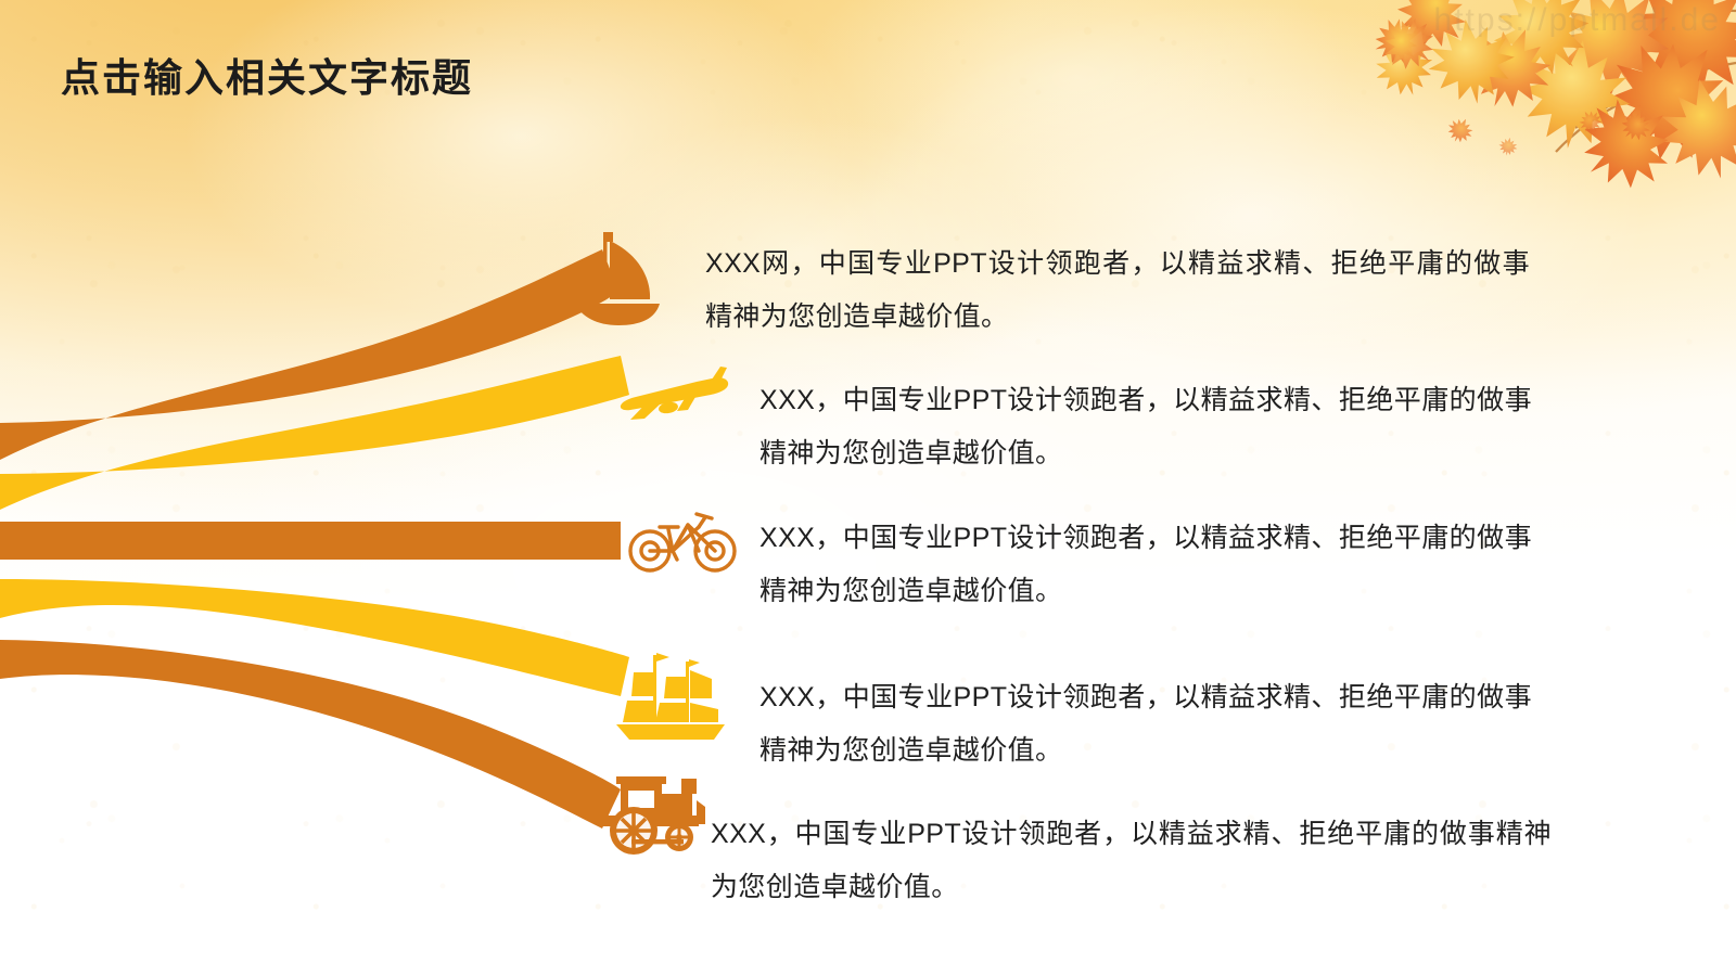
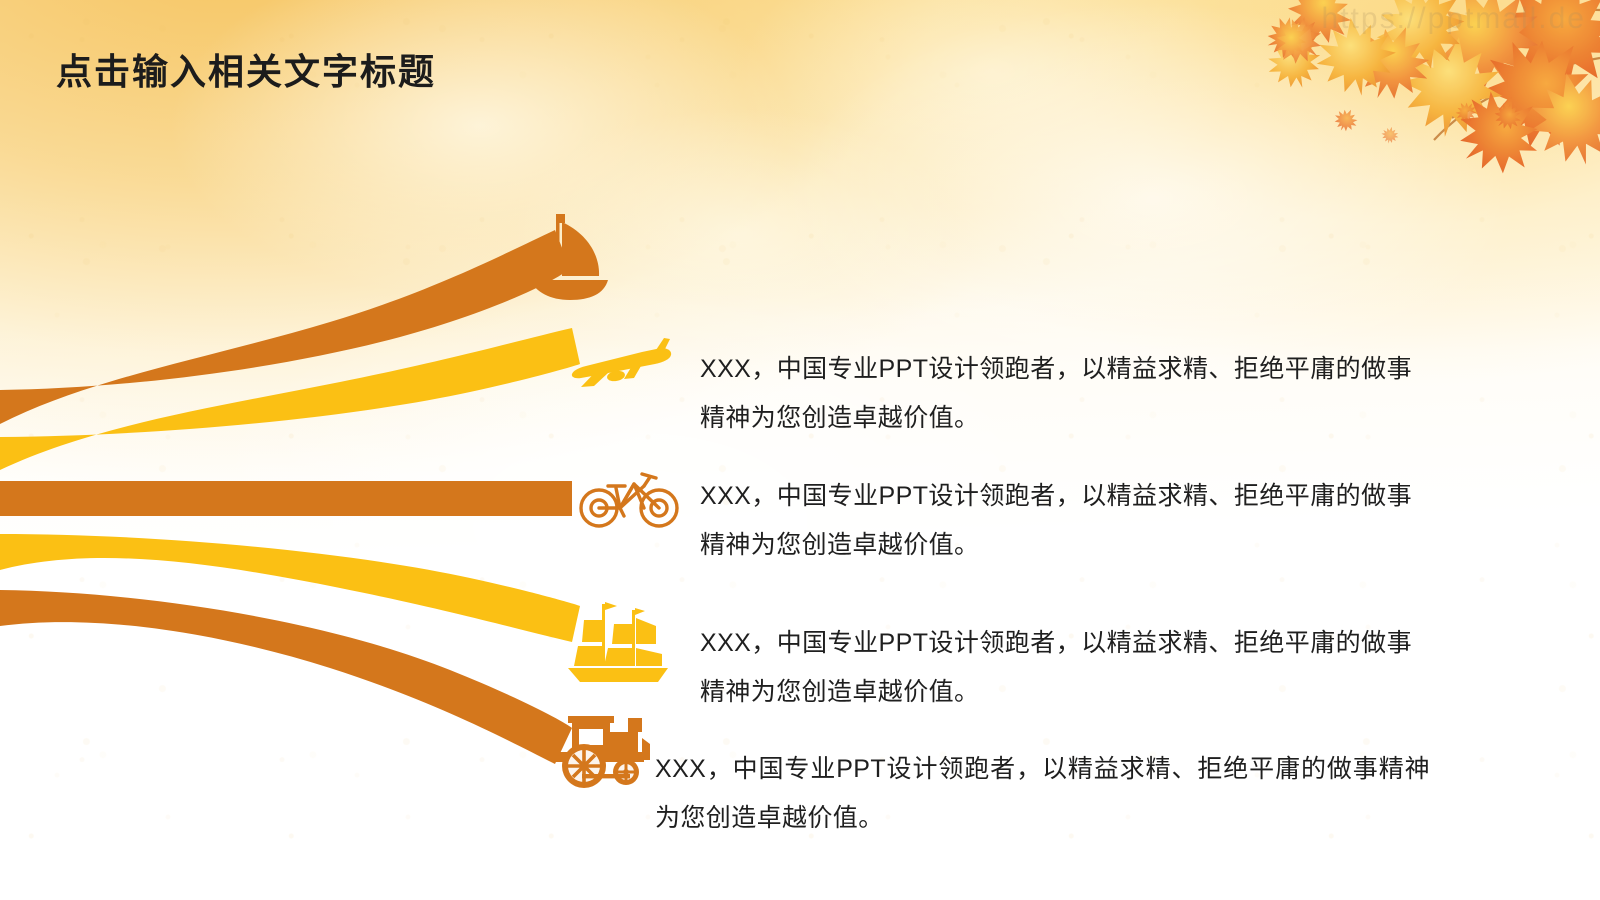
  https://pptmall.de
  点击输入相关文字标题
- XXX网，中国专业PPT设计领跑者，以精益求精、拒绝平庸的做事精神为您创造卓越价值。
  XXX，中国专业PPT设计领跑者，以精益求精、拒绝平庸的做事精神为您创造卓越价值。
  XXX，中国专业PPT设计领跑者，以精益求精、拒绝平庸的做事精神为您创造卓越价值。
  XXX，中国专业PPT设计领跑者，以精益求精、拒绝平庸的做事精神为您创造卓越价值。
  XXX，中国专业PPT设计领跑者，以精益求精、拒绝平庸的做事精神为您创造卓越价值。
